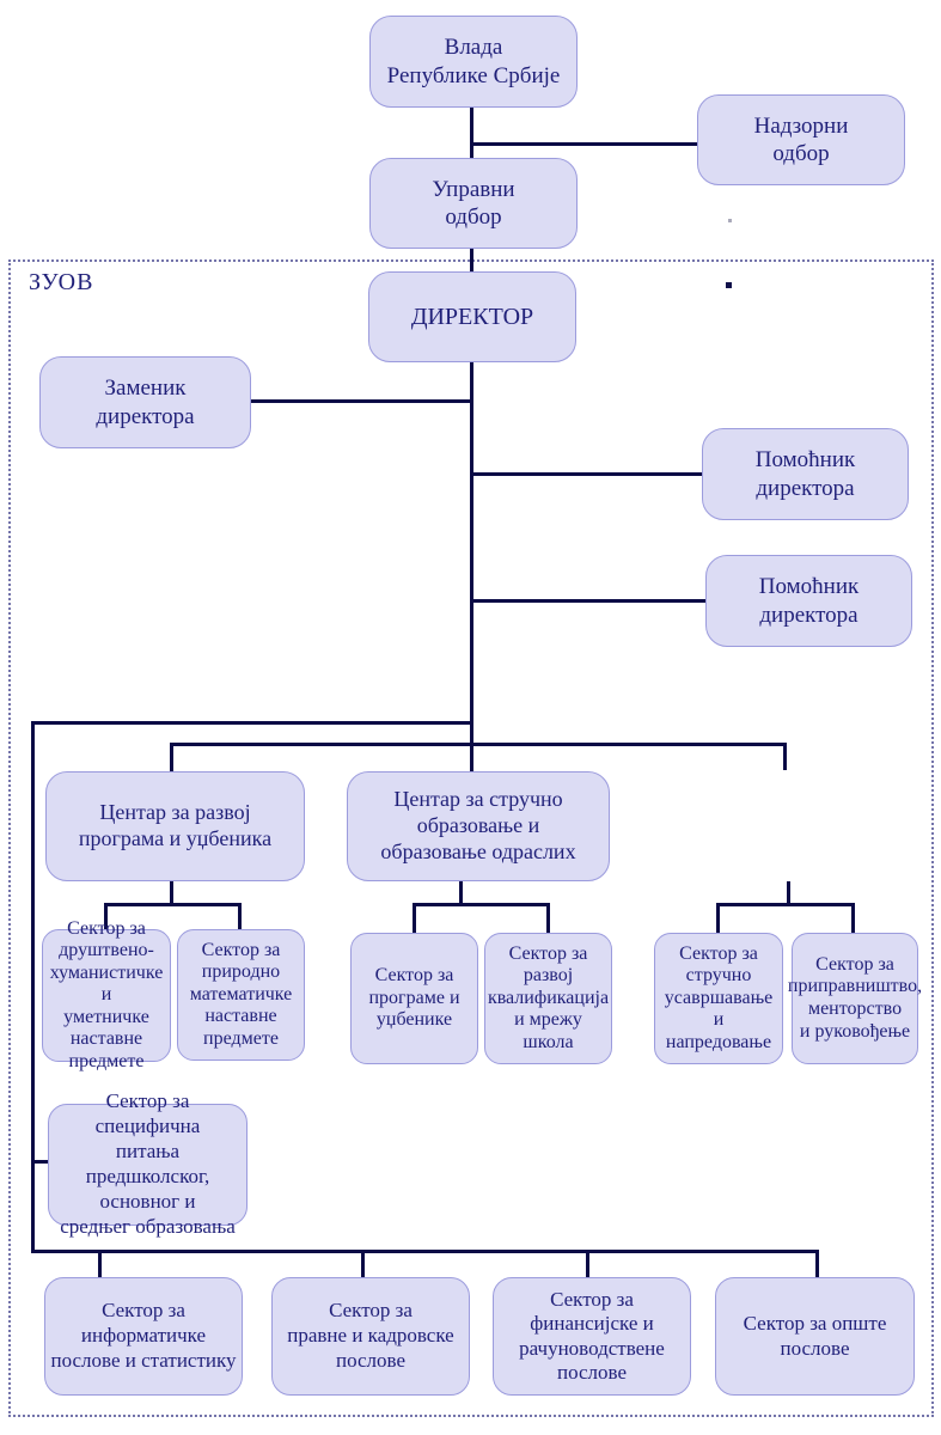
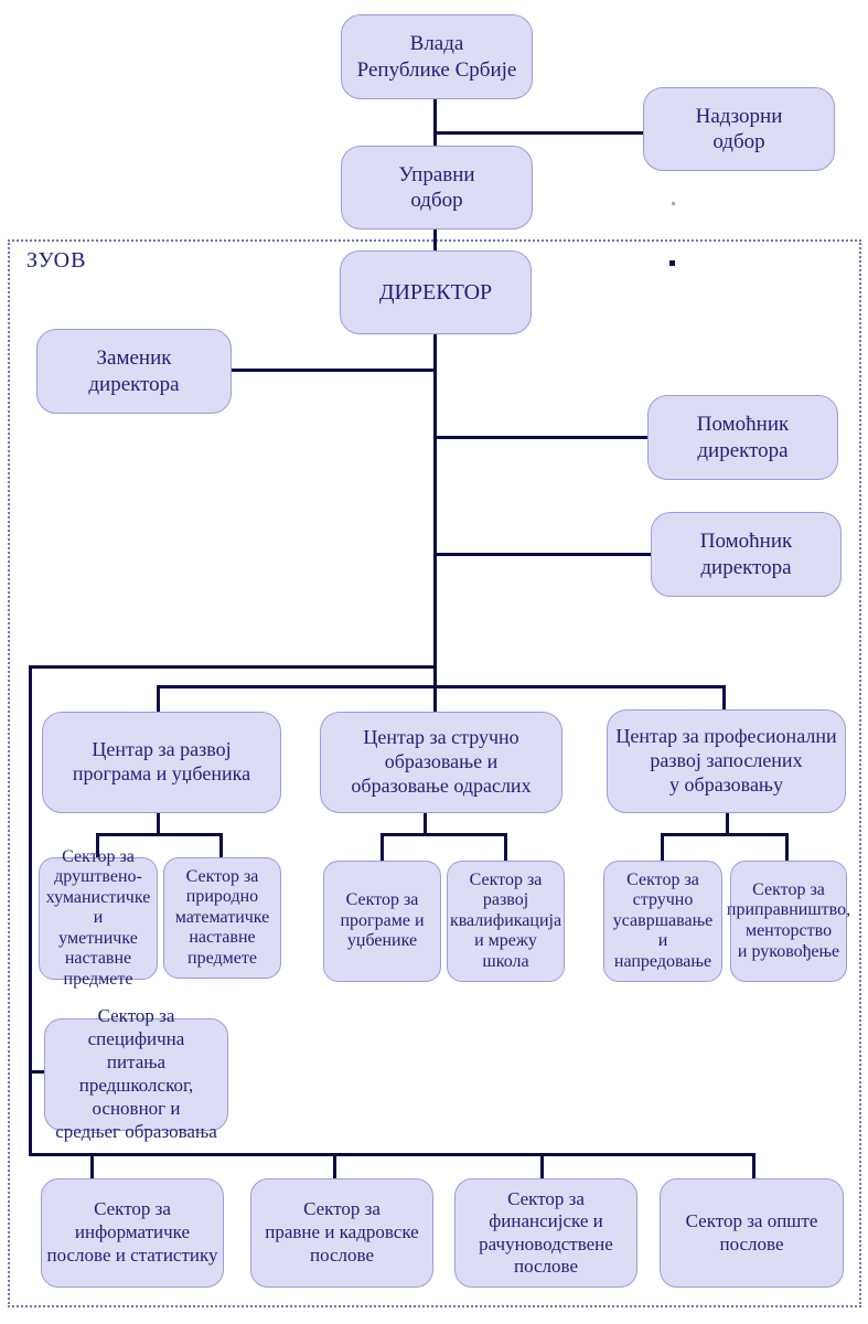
  ЗУОВ
  Влада
  Републике Србије
  Надзорни
  одбор
  Управни
  одбор
  ДИРЕКТОР
  Заменик
  директора
  Помоћник
  директора
  Помоћник
  директора
  Центар за развој
  програма и уџбеника
  Центар за стручно
  образовање и
  образовање одраслих
+ Центар за професионални
+ развој запослених
+ у образовању
  Сектор за
  друштвено-
  хуманистичке и
  уметничке
  наставне
  предмете
  Сектор за
  природно
  математичке
  наставне
  предмете
  Сектор за
  програме и
  уџбенике
  Сектор за
  развој
  квалификација
  и мрежу школа
  Сектор за
  стручно
  усавршавање
  и напредовање
  Сектор за
  приправништво,
  менторство
  и руковођење
  Сектор за специфична
  питања предшколског,
  основног и
  средњег образовања
  Сектор за
  информатичке
  послове и статистику
  Сектор за
  правне и кадровске
  послове
  Сектор за
  финансијске и
  рачуноводствене
  послове
  Сектор за опште
  послове
